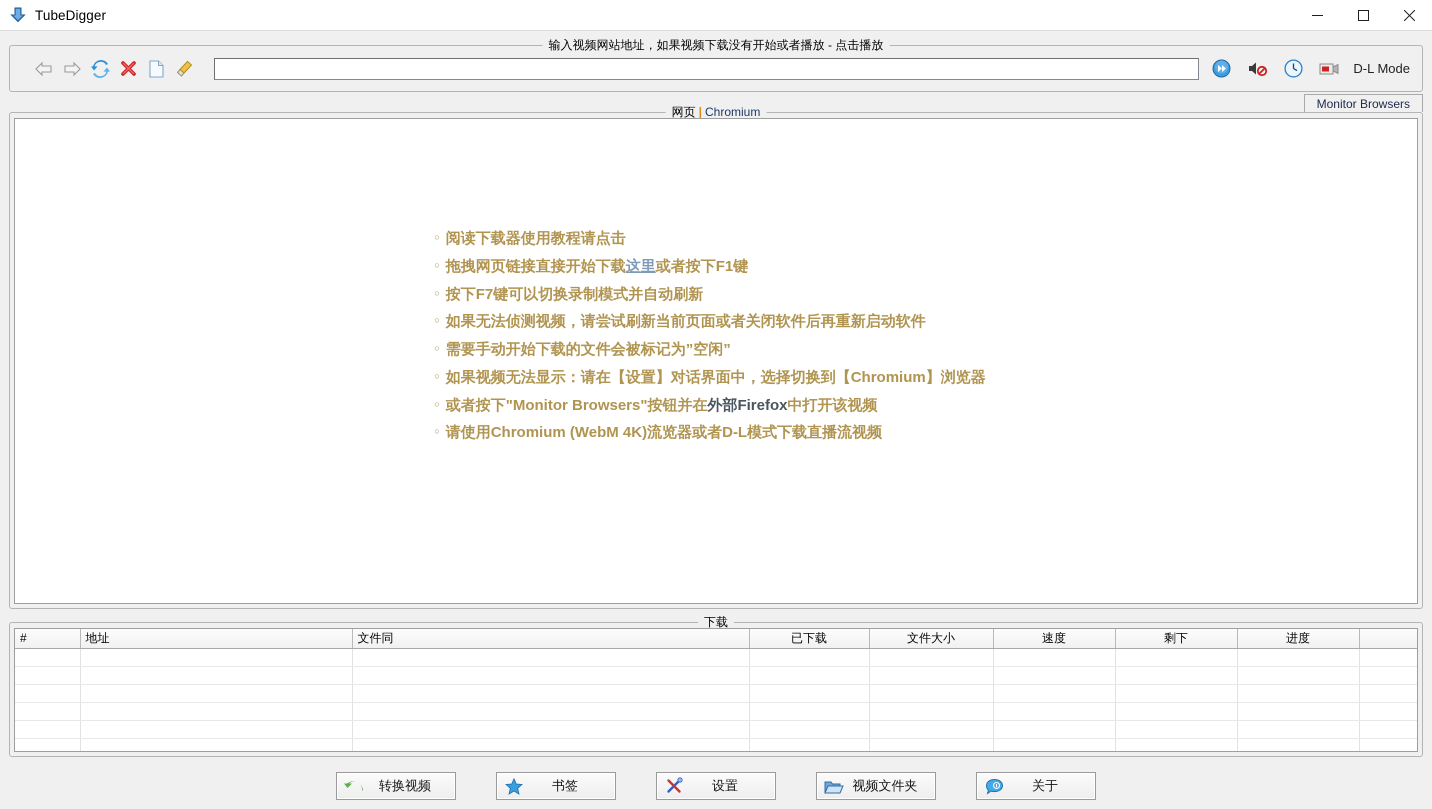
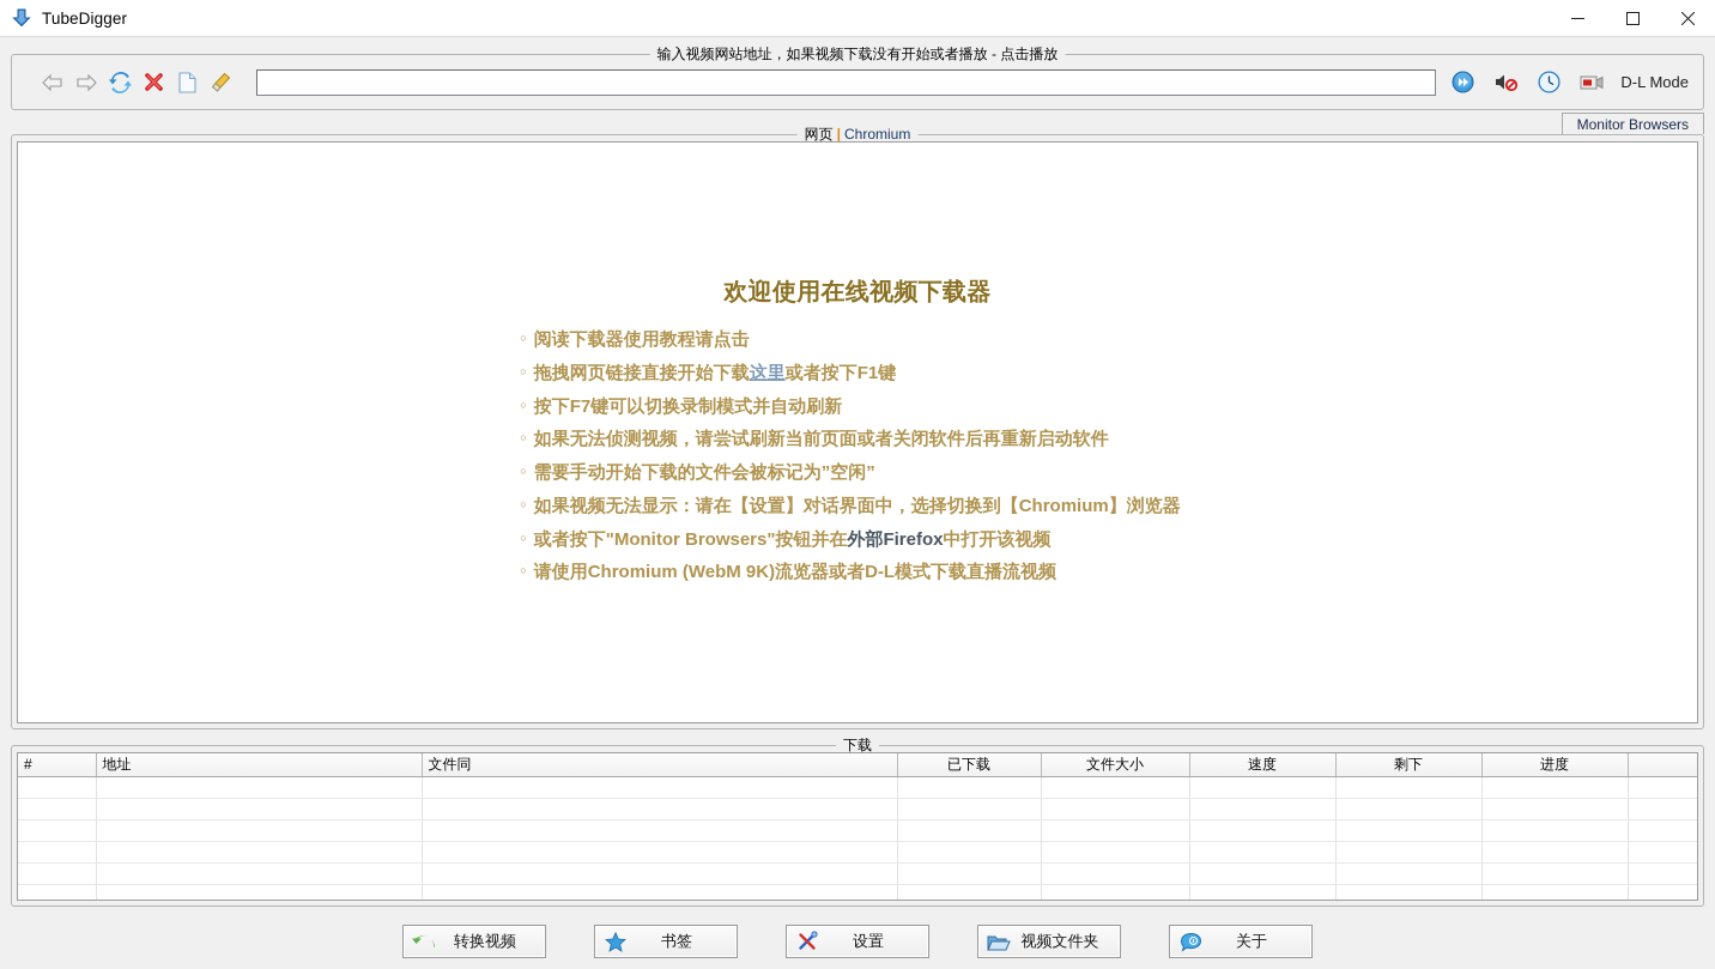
  TubeDigger
  输入视频网站地址，如果视频下载没有开始或者播放 - 点击播放
  D-L Mode
  Monitor Browsers
  网页 | Chromium
+ 欢迎使用在线视频下载器
  ○
  阅读下载器使用教程请点击
  ○
  拖拽网页链接直接开始下载这里或者按下F1键
  ○
  按下F7键可以切换录制模式并自动刷新
  ○
  如果无法侦测视频，请尝试刷新当前页面或者关闭软件后再重新启动软件
  ○
  需要手动开始下载的文件会被标记为”空闲”
  ○
  如果视频无法显示：请在【设置】对话界面中，选择切换到【Chromium】浏览器
  ○
  或者按下"Monitor Browsers"按钮并在外部Firefox中打开该视频
  ○
- 请使用Chromium (WebM 4K)流览器或者D-L模式下载直播流视频
+ 请使用Chromium (WebM 9K)流览器或者D-L模式下载直播流视频
  下载
  #	地址	文件同	已下载	文件大小	速度	剩下	进度
  转换视频
  书签
  设置
  视频文件夹
  关于
